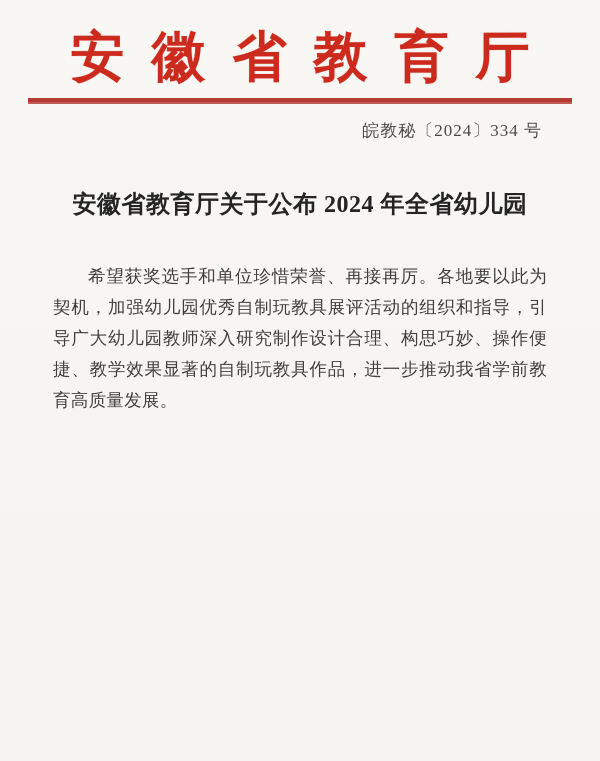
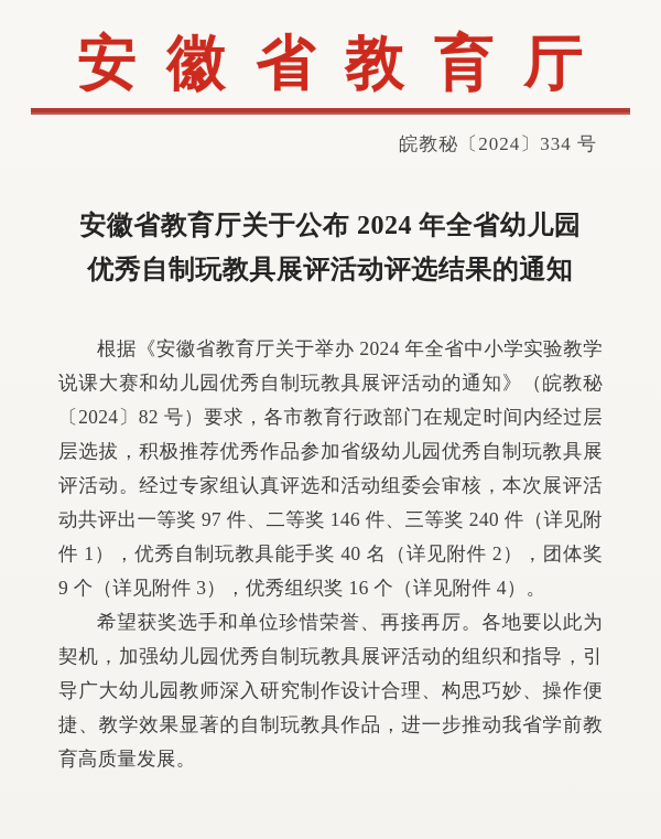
  安徽省教育厅
  皖教秘〔2024〕334 号
  安徽省教育厅关于公布 2024 年全省幼儿园
+ 优秀自制玩教具展评活动评选结果的通知
+ 根据《安徽省教育厅关于举办 2024 年全省中小学实验教学说课大赛和幼儿园优秀自制玩教具展评活动的通知》（皖教秘〔2024〕82 号）要求，各市教育行政部门在规定时间内经过层层选拔，积极推荐优秀作品参加省级幼儿园优秀自制玩教具展评活动。经过专家组认真评选和活动组委会审核，本次展评活动共评出一等奖 97 件、二等奖 146 件、三等奖 240 件（详见附件 1），优秀自制玩教具能手奖 40 名（详见附件 2），团体奖 9 个（详见附件 3），优秀组织奖 16 个（详见附件 4）。
  希望获奖选手和单位珍惜荣誉、再接再厉。各地要以此为契机，加强幼儿园优秀自制玩教具展评活动的组织和指导，引导广大幼儿园教师深入研究制作设计合理、构思巧妙、操作便捷、教学效果显著的自制玩教具作品，进一步推动我省学前教育高质量发展。
